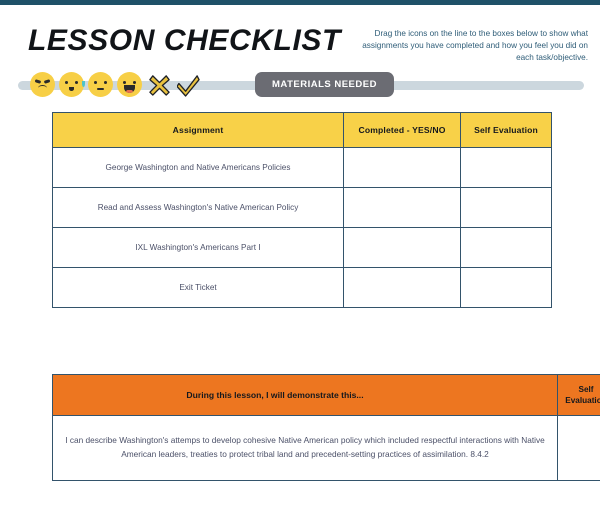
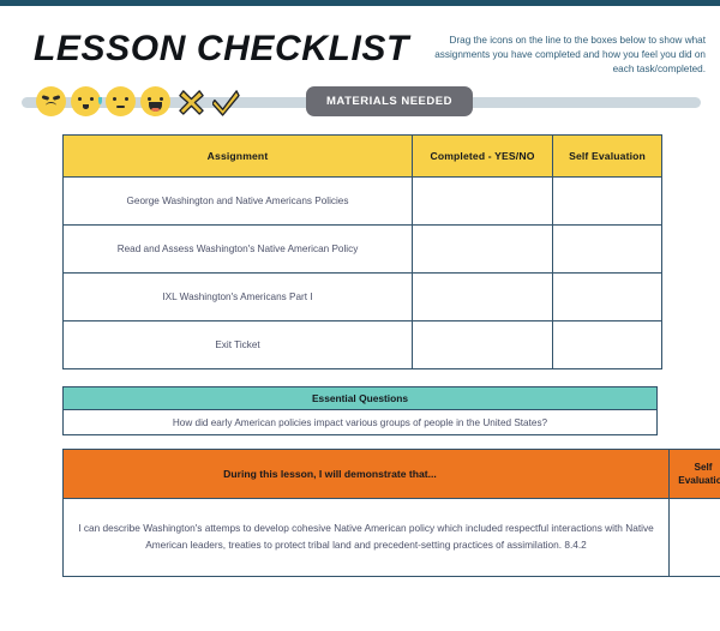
  LESSON CHECKLIST
- Drag the icons on the line to the boxes below to show what assignments you have completed and how you feel you did on each task/objective.
+ Drag the icons on the line to the boxes below to show what assignments you have completed and how you feel you did on each task/completed.
  MATERIALS NEEDED
  Assignment	Completed - YES/NO	Self Evaluation
  George Washington and Native Americans Policies
  Read and Assess Washington's Native American Policy
  IXL Washington's Americans Part I
  Exit Ticket
+ Essential Questions
+ How did early American policies impact various groups of people in the United States?
- During this lesson, I will demonstrate this...	Self Evaluatio
+ During this lesson, I will demonstrate that...	Self Evaluatio
  I can describe Washington's attemps to develop cohesive Native American policy which included respectful interactions with Native American leaders, treaties to protect tribal land and precedent-setting practices of assimilation. 8.4.2
